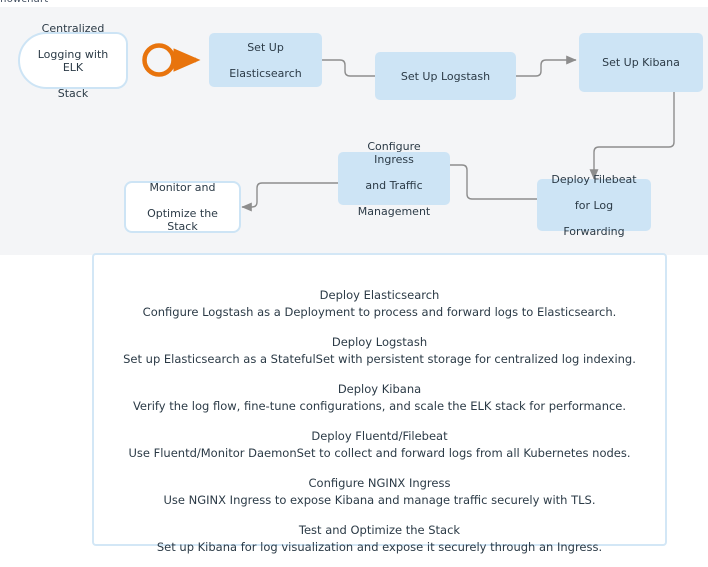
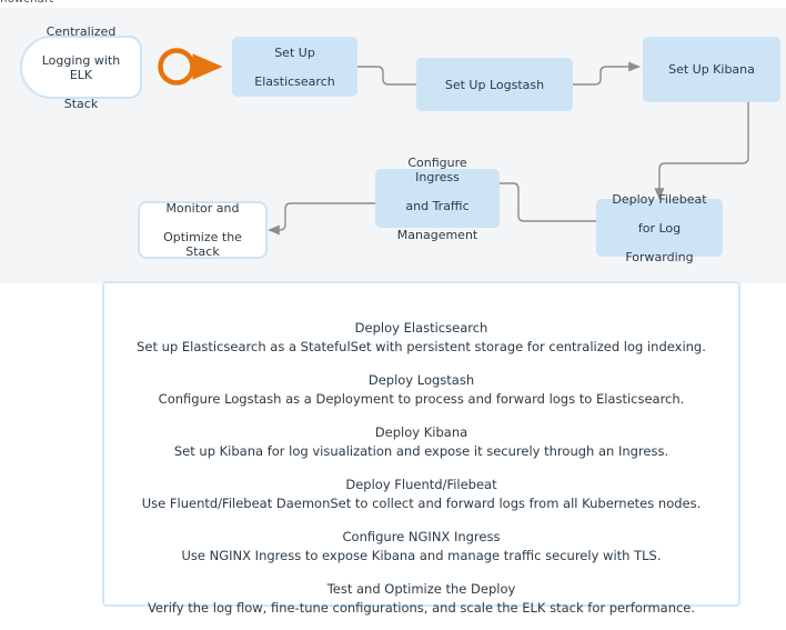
  Centralized
  Logging with ELK
  Stack
  Set Up
  Elasticsearch
  Set Up Logstash
  Set Up Kibana
  Deploy Filebeat
  for Log
  Forwarding
  Configure Ingress
  and Traffic
  Management
  Monitor and
  Optimize the Stack
  Deploy Elasticsearch
- Configure Logstash as a Deployment to process and forward logs to Elasticsearch.
+ Set up Elasticsearch as a StatefulSet with persistent storage for centralized log indexing.
  Deploy Logstash
- Set up Elasticsearch as a StatefulSet with persistent storage for centralized log indexing.
+ Configure Logstash as a Deployment to process and forward logs to Elasticsearch.
  Deploy Kibana
- Verify the log flow, fine-tune configurations, and scale the ELK stack for performance.
+ Set up Kibana for log visualization and expose it securely through an Ingress.
  Deploy Fluentd/Filebeat
- Use Fluentd/Monitor DaemonSet to collect and forward logs from all Kubernetes nodes.
+ Use Fluentd/Filebeat DaemonSet to collect and forward logs from all Kubernetes nodes.
  Configure NGINX Ingress
  Use NGINX Ingress to expose Kibana and manage traffic securely with TLS.
- Test and Optimize the Stack
+ Test and Optimize the Deploy
- Set up Kibana for log visualization and expose it securely through an Ingress.
+ Verify the log flow, fine-tune configurations, and scale the ELK stack for performance.
